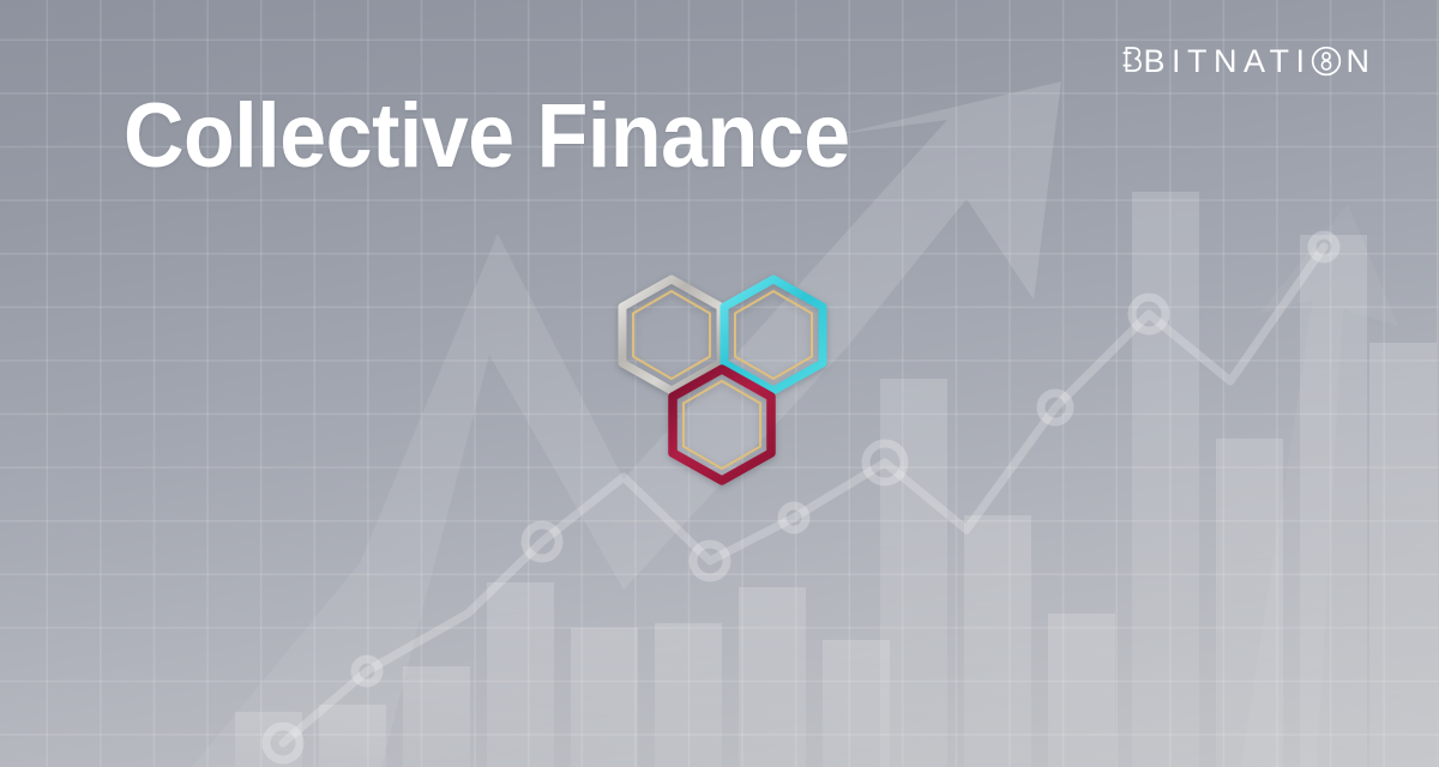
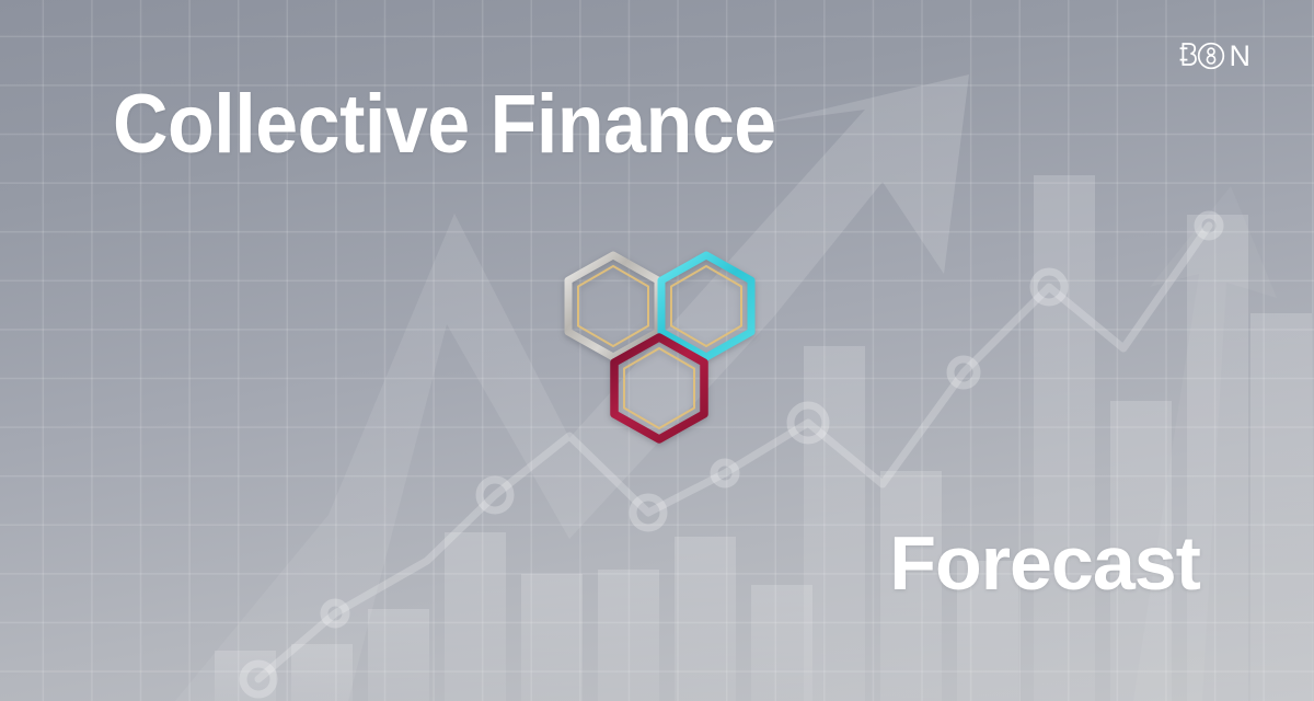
- BITNATI
  N
  Collective Finance
+ Forecast
